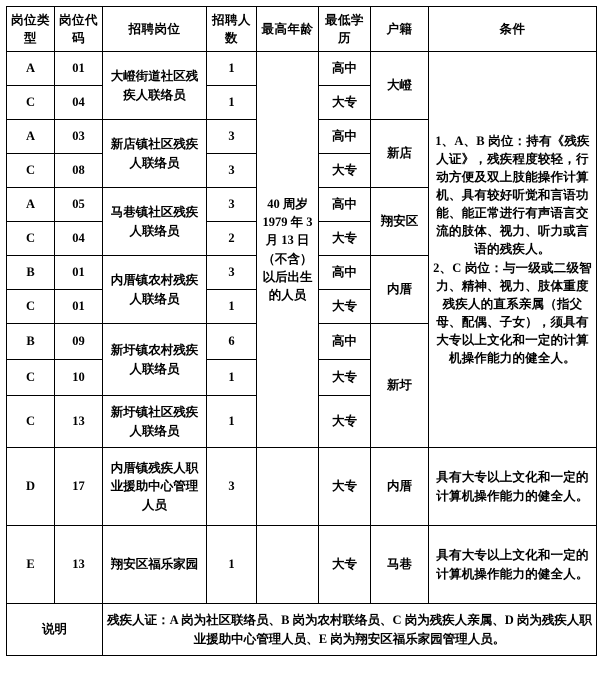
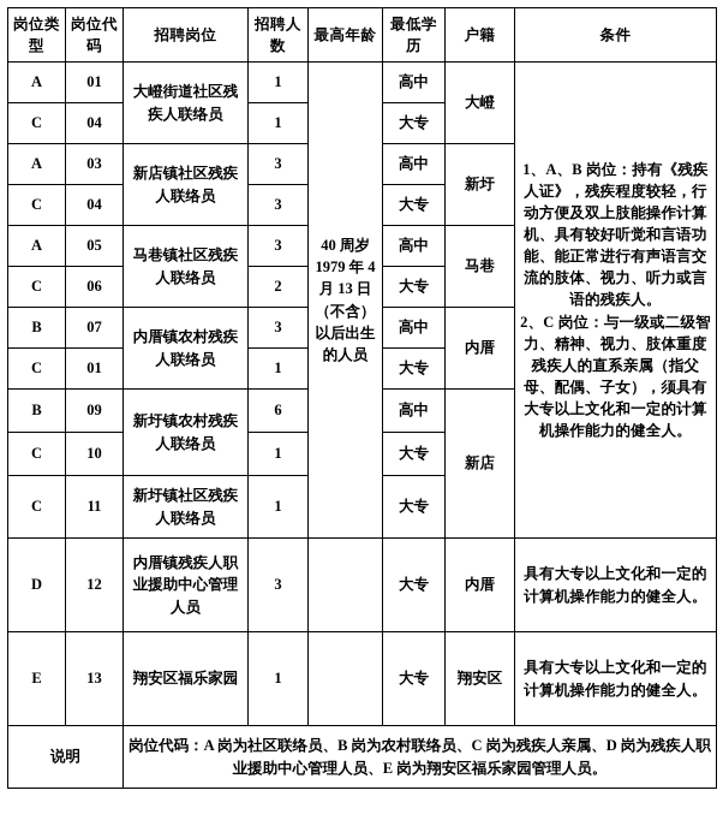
  岗位类型	岗位代码	招聘岗位	招聘人数	最高年龄	最低学历	户籍	条件
- A	01	大嶝街道社区残疾人联络员	1	40 周岁 1979 年 3 月 13 日（不含）以后出生的人员	高中	大嶝	1、A、B 岗位：持有《残疾人证》，残疾程度较轻，行动方便及双上肢能操作计算机、具有较好听觉和言语功能、能正常进行有声语言交流的肢体、视力、听力或言语的残疾人。 2、C 岗位：与一级或二级智力、精神、视力、肢体重度残疾人的直系亲属（指父母、配偶、子女），须具有大专以上文化和一定的计算机操作能力的健全人。
+ A	01	大嶝街道社区残疾人联络员	1	40 周岁 1979 年 4 月 13 日（不含）以后出生的人员	高中	大嶝	1、A、B 岗位：持有《残疾人证》，残疾程度较轻，行动方便及双上肢能操作计算机、具有较好听觉和言语功能、能正常进行有声语言交流的肢体、视力、听力或言语的残疾人。 2、C 岗位：与一级或二级智力、精神、视力、肢体重度残疾人的直系亲属（指父母、配偶、子女），须具有大专以上文化和一定的计算机操作能力的健全人。
  C	04	1	大专
- A	03	新店镇社区残疾人联络员	3	高中	新店
+ A	03	新店镇社区残疾人联络员	3	高中	新圩
- C	08	3	大专
+ C	04	3	大专
- A	05	马巷镇社区残疾人联络员	3	高中	翔安区
+ A	05	马巷镇社区残疾人联络员	3	高中	马巷
- C	04	2	大专
+ C	06	2	大专
- B	01	内厝镇农村残疾人联络员	3	高中	内厝
+ B	07	内厝镇农村残疾人联络员	3	高中	内厝
  C	01	1	大专
- B	09	新圩镇农村残疾人联络员	6	高中	新圩
+ B	09	新圩镇农村残疾人联络员	6	高中	新店
  C	10	1	大专
- C	13	新圩镇社区残疾人联络员	1	大专
+ C	11	新圩镇社区残疾人联络员	1	大专
- D	17	内厝镇残疾人职业援助中心管理人员	3		大专	内厝	具有大专以上文化和一定的计算机操作能力的健全人。
+ D	12	内厝镇残疾人职业援助中心管理人员	3		大专	内厝	具有大专以上文化和一定的计算机操作能力的健全人。
- E	13	翔安区福乐家园	1		大专	马巷	具有大专以上文化和一定的计算机操作能力的健全人。
+ E	13	翔安区福乐家园	1		大专	翔安区	具有大专以上文化和一定的计算机操作能力的健全人。
- 说明	残疾人证：A 岗为社区联络员、B 岗为农村联络员、C 岗为残疾人亲属、D 岗为残疾人职业援助中心管理人员、E 岗为翔安区福乐家园管理人员。
+ 说明	岗位代码：A 岗为社区联络员、B 岗为农村联络员、C 岗为残疾人亲属、D 岗为残疾人职业援助中心管理人员、E 岗为翔安区福乐家园管理人员。
